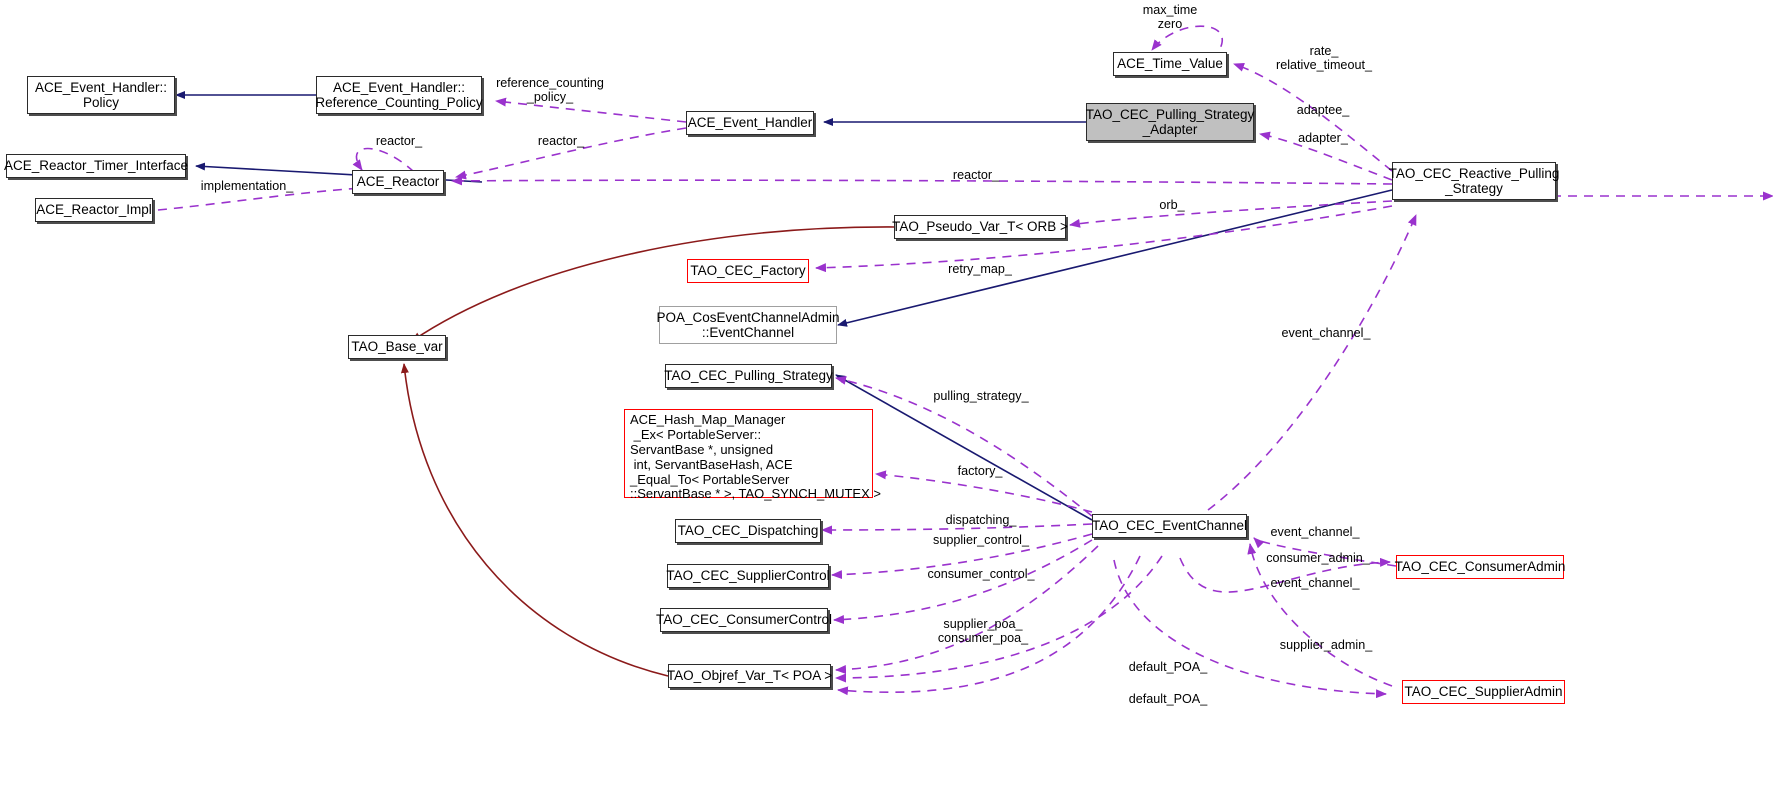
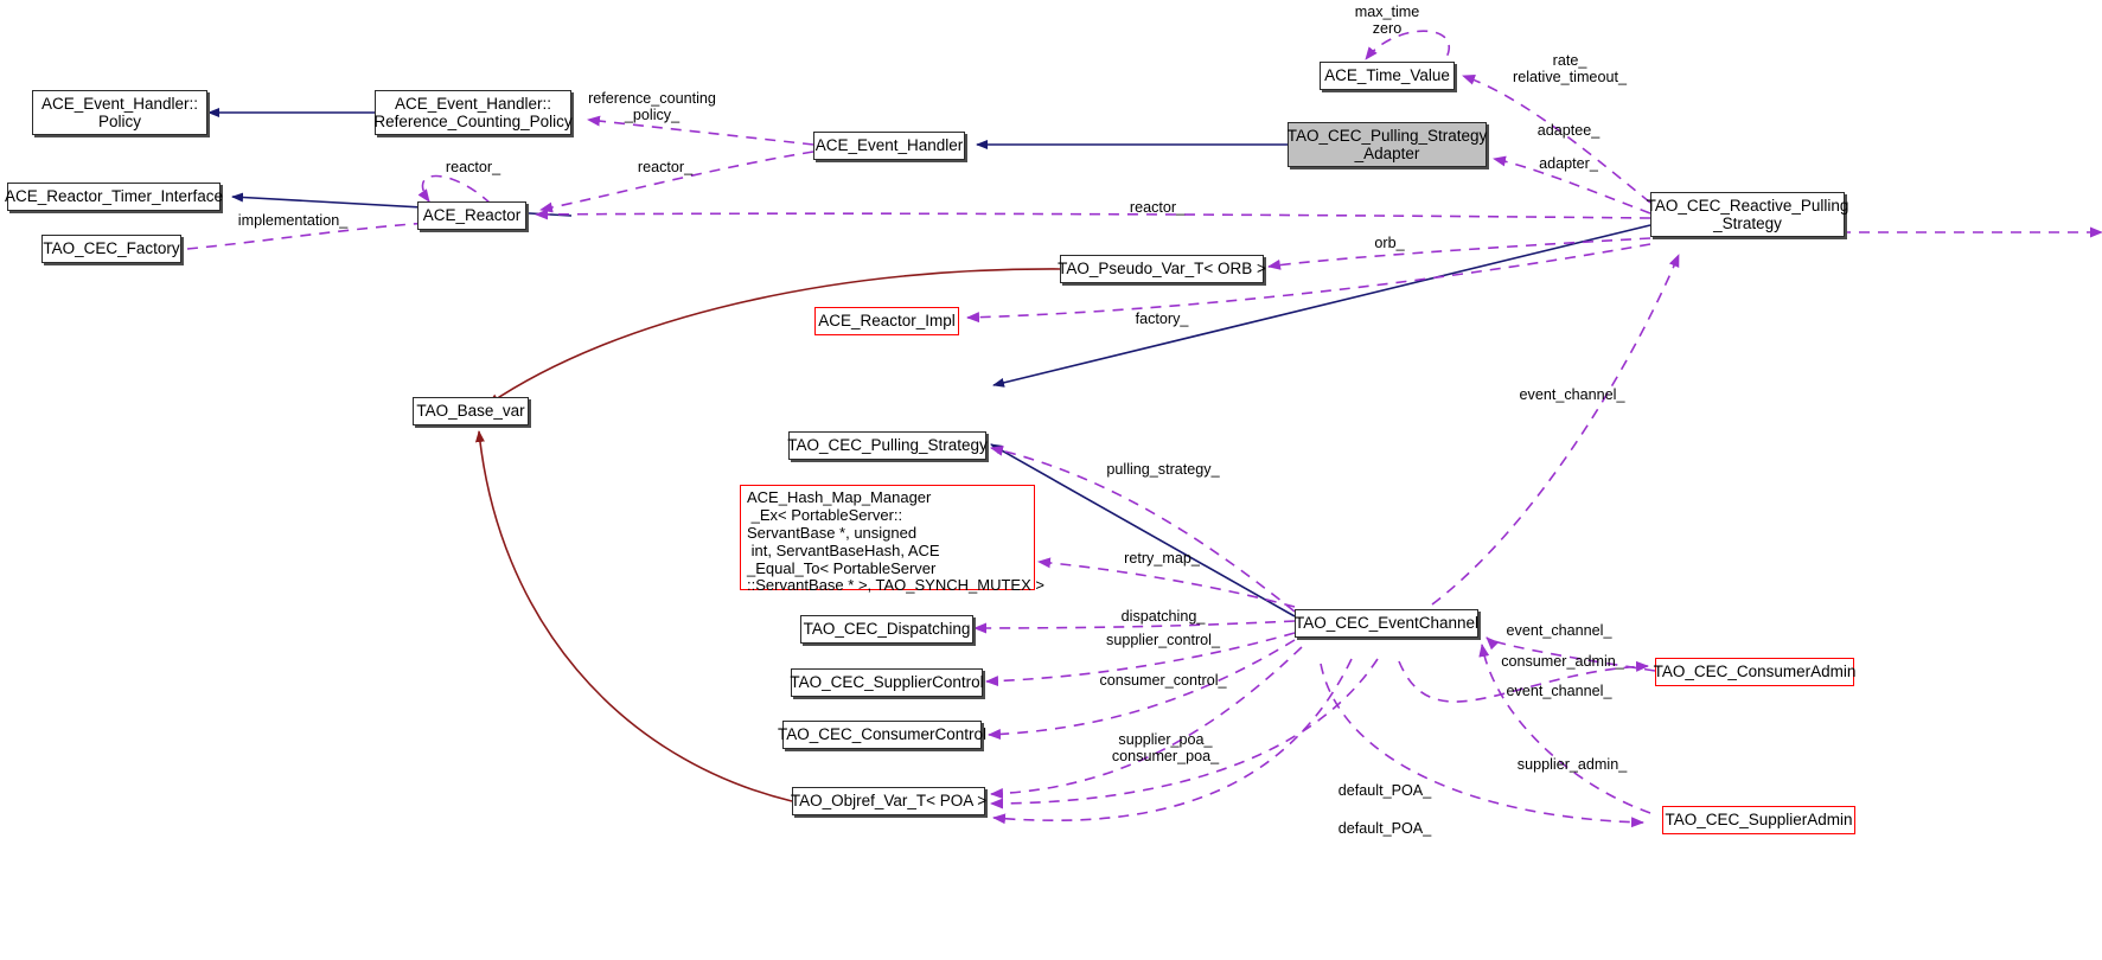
  ACE_Event_Handler::
  Policy
  ACE_Event_Handler::
  Reference_Counting_Policy
  ACE_Reactor_Timer_Interface
- ACE_Reactor_Impl
+ TAO_CEC_Factory
  ACE_Reactor
  ACE_Event_Handler
  ACE_Time_Value
  TAO_CEC_Pulling_Strategy
  _Adapter
  TAO_CEC_Reactive_Pulling
  _Strategy
  TAO_Pseudo_Var_T< ORB >
- TAO_CEC_Factory
+ ACE_Reactor_Impl
- POA_CosEventChannelAdmin
- ::EventChannel
  TAO_CEC_Pulling_Strategy
  TAO_Base_var
  ACE_Hash_Map_Manager
  _Ex< PortableServer::
  ServantBase *, unsigned
  int, ServantBaseHash, ACE
  _Equal_To< PortableServer
  ::ServantBase * >, TAO_SYNCH_MUTEX >
  TAO_CEC_Dispatching
  TAO_CEC_SupplierControl
  TAO_CEC_ConsumerControl
  TAO_Objref_Var_T< POA >
  TAO_CEC_EventChannel
  TAO_CEC_ConsumerAdmin
  TAO_CEC_SupplierAdmin
  max_time
  zero
  reference_counting
  _policy_
  reactor_
  reactor_
  implementation_
  rate_
  relative_timeout_
  adaptee_
  adapter_
  reactor_
  orb_
- retry_map_
+ factory_
  event_channel_
  pulling_strategy_
- factory_
+ retry_map_
  dispatching_
  supplier_control_
  consumer_control_
  supplier_poa_
  consumer_poa_
  event_channel_
  consumer_admin_
  event_channel_
  supplier_admin_
  default_POA_
  default_POA_
